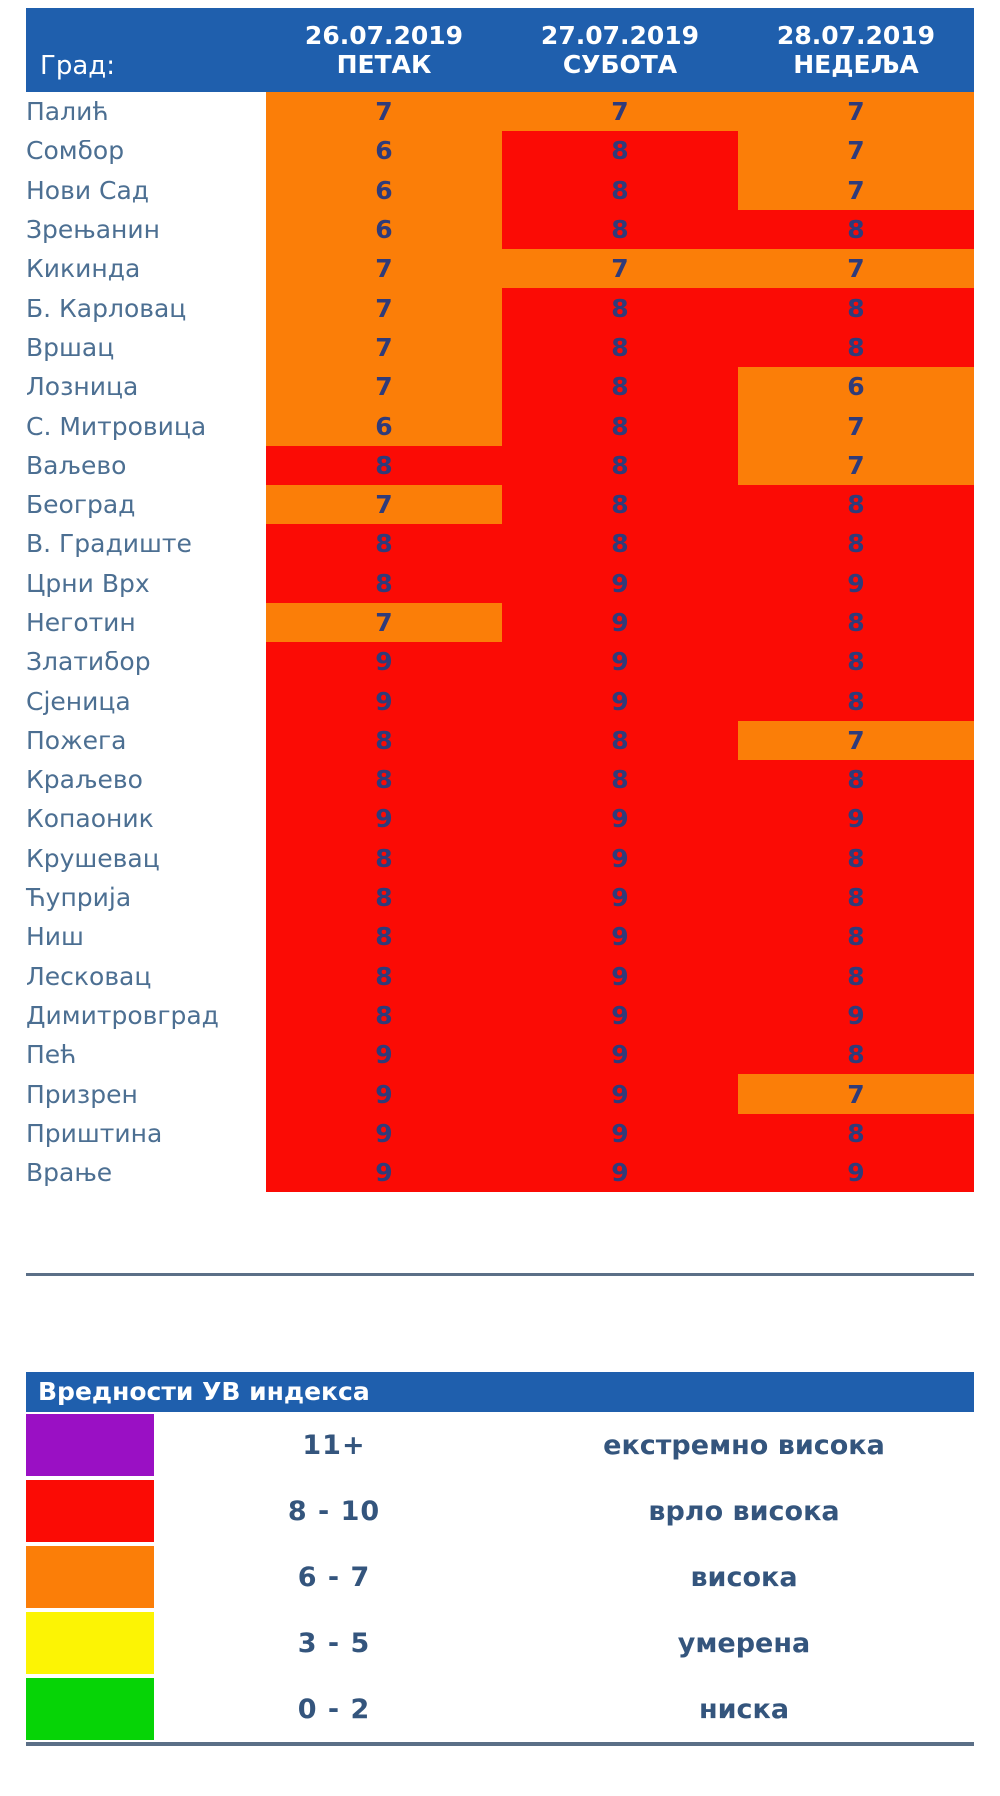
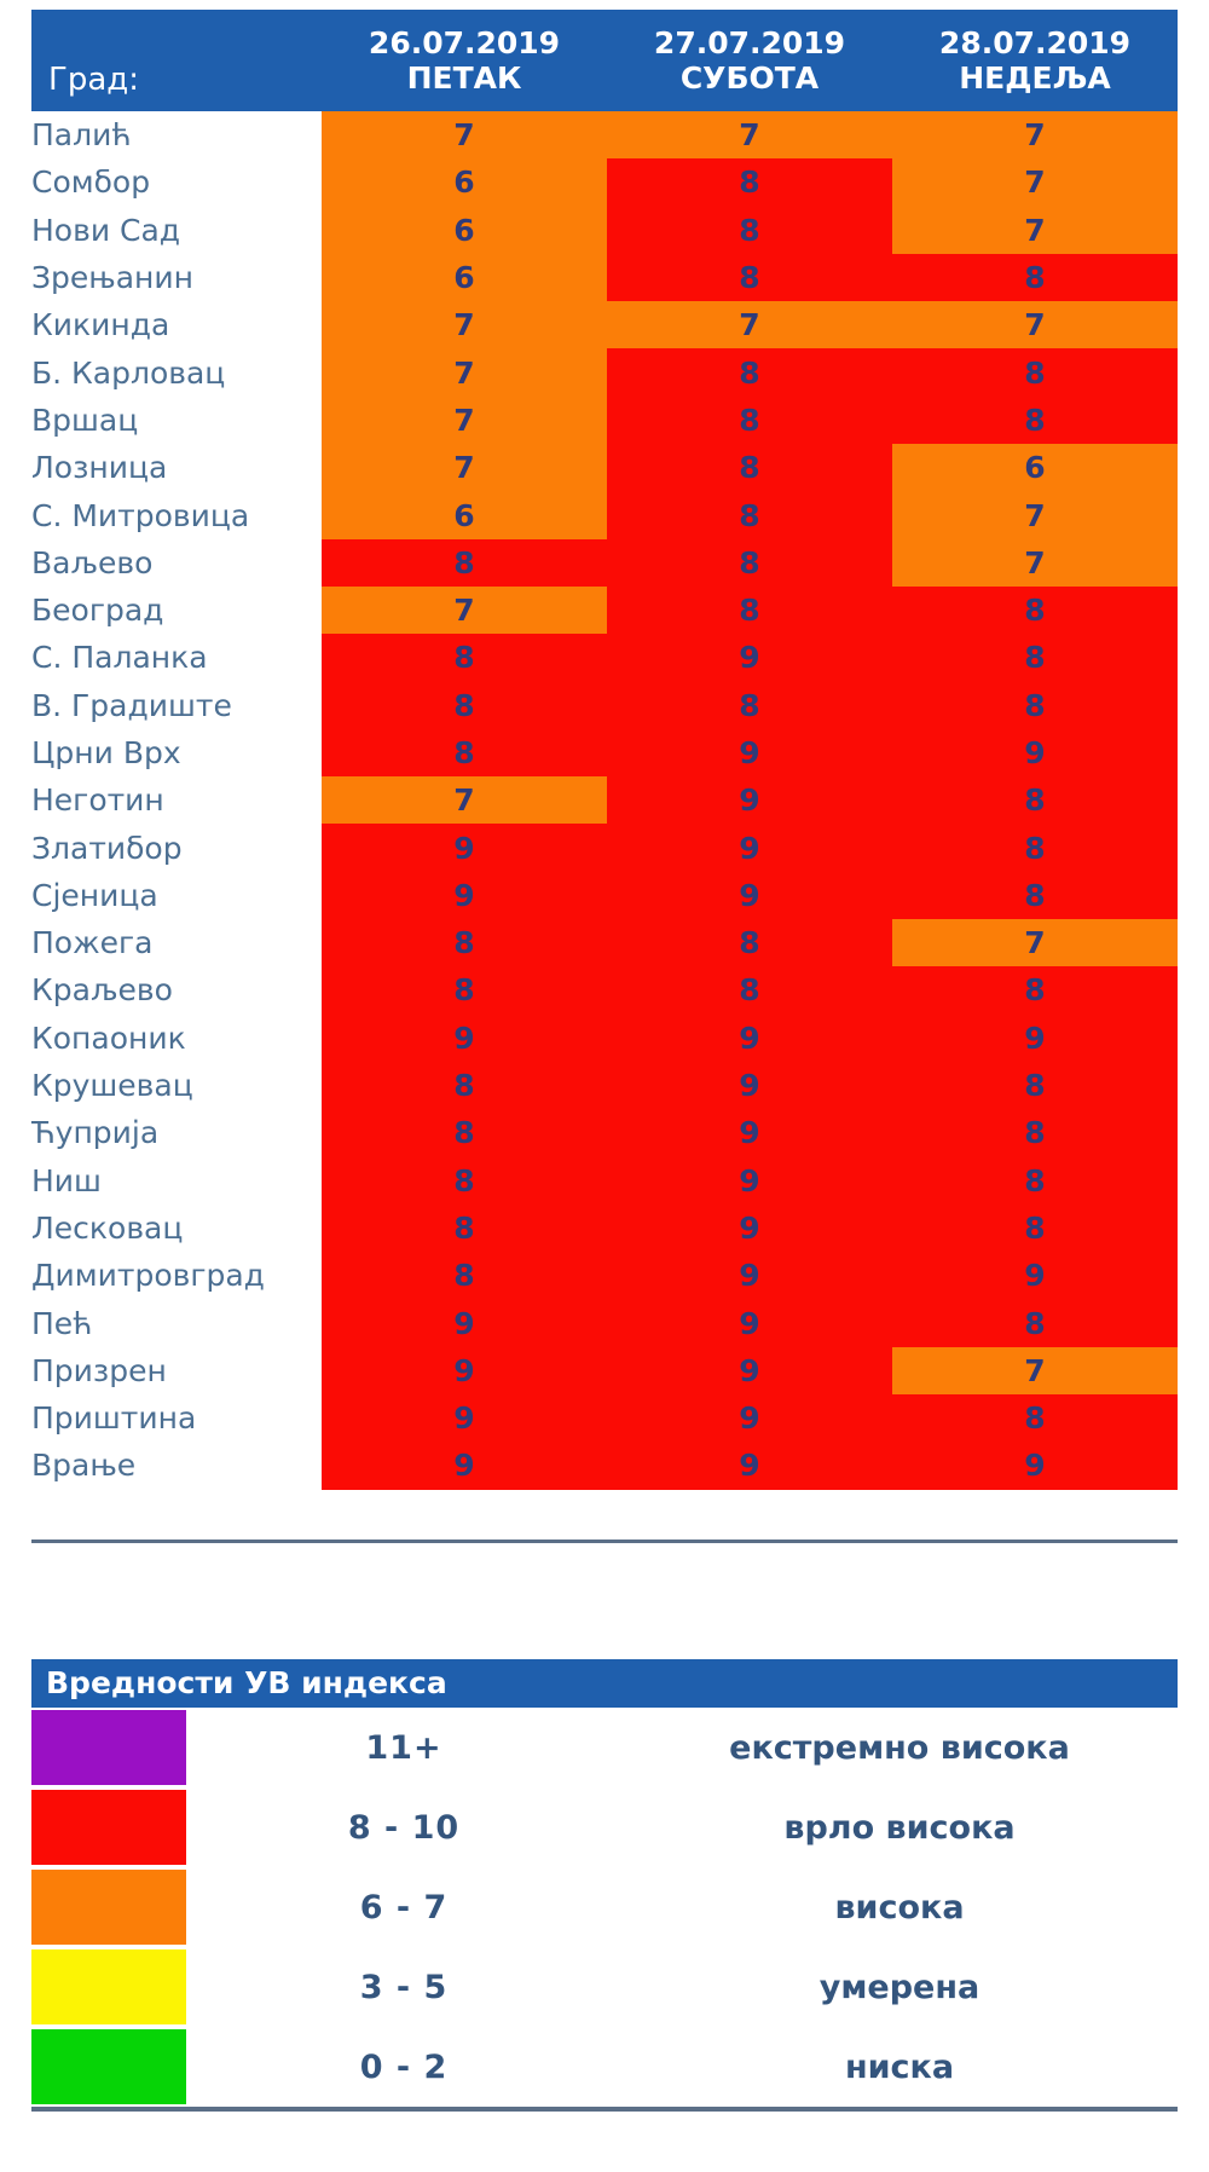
  Град:	26.07.2019 ПЕТАК	27.07.2019 СУБОТА	28.07.2019 НЕДЕЉА
  Палић	7	7	7
  Сомбор	6	8	7
  Нови Сад	6	8	7
  Зрењанин	6	8	8
  Кикинда	7	7	7
  Б. Карловац	7	8	8
  Вршац	7	8	8
  Лозница	7	8	6
  С. Митровица	6	8	7
  Ваљево	8	8	7
  Београд	7	8	8
+ С. Паланка	8	9	8
  В. Градиште	8	8	8
  Црни Врх	8	9	9
  Неготин	7	9	8
  Златибор	9	9	8
  Сјеница	9	9	8
  Пожега	8	8	7
  Краљево	8	8	8
  Копаоник	9	9	9
  Крушевац	8	9	8
  Ћуприја	8	9	8
  Ниш	8	9	8
  Лесковац	8	9	8
  Димитровград	8	9	9
  Пећ	9	9	8
  Призрен	9	9	7
  Приштина	9	9	8
  Врање	9	9	9
  Вредности УВ индекса
  	11+	екстремно висока
  	8 - 10	врло висока
  	6 - 7	висока
  	3 - 5	умерена
  	0 - 2	ниска
